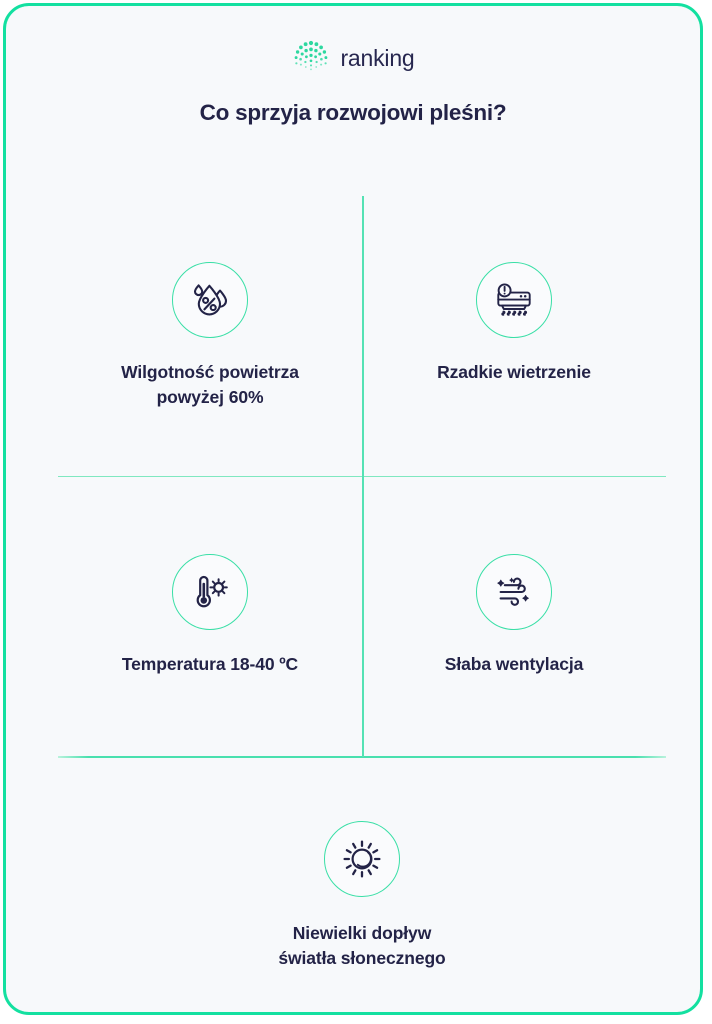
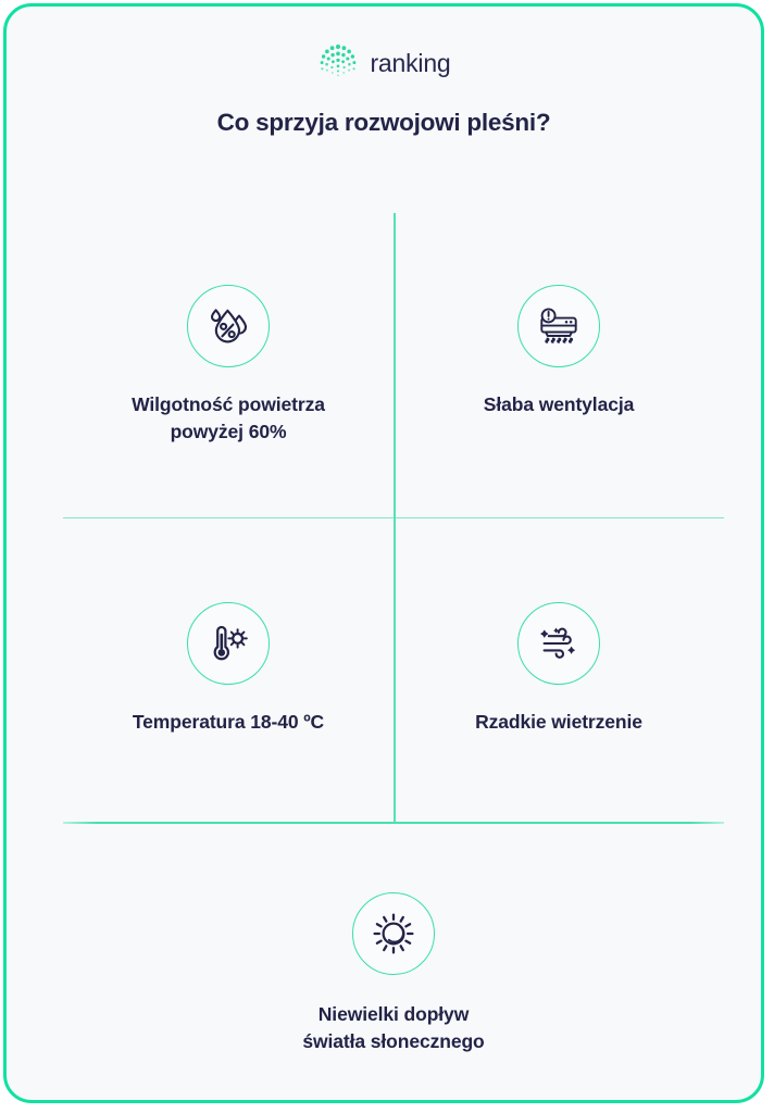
  ranking
  Co sprzyja rozwojowi pleśni?
  Wilgotność powietrza
  powyżej 60%
- Rzadkie wietrzenie
+ Słaba wentylacja
  Temperatura 18-40 ºC
- Słaba wentylacja
+ Rzadkie wietrzenie
  Niewielki dopływ
  światła słonecznego
